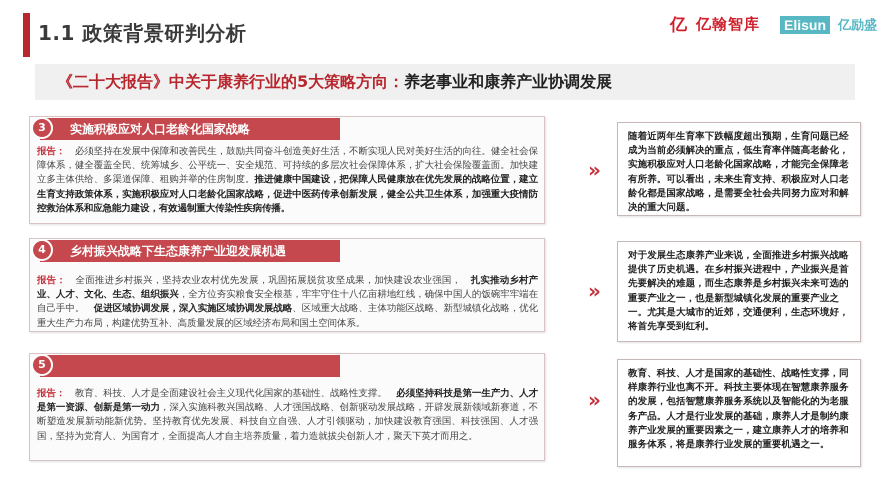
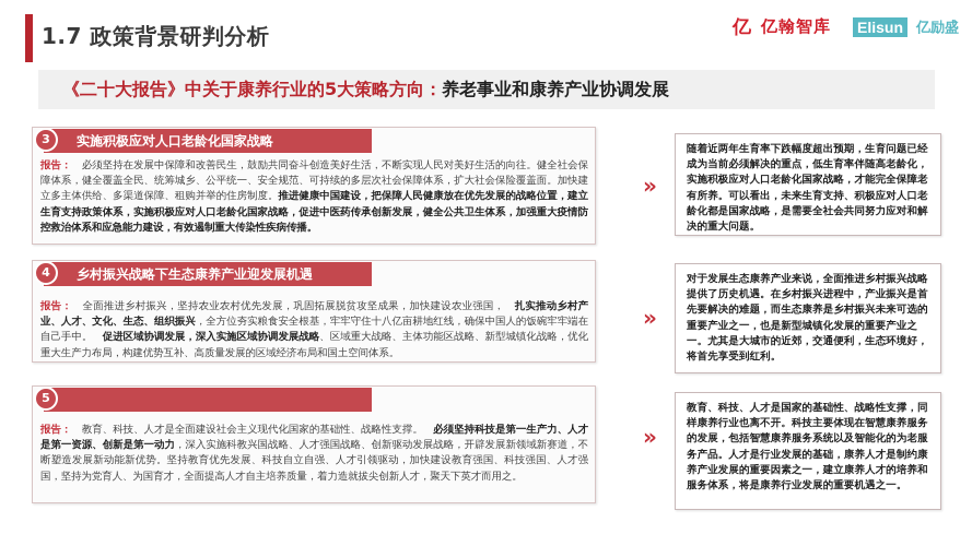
- 1.1 政策背景研判分析
+ 1.7 政策背景研判分析
  亿
  亿翰智库
  Elisun
  亿励盛
  《二十大报告》中关于康养行业的5大策略方向：养老事业和康养产业协调发展
  3
  实施积极应对人口老龄化国家战略
  报告： 必须坚持在发展中保障和改善民生，鼓励共同奋斗创造美好生活，不断实现人民对美好生活的向往。健全社会保障体系，健全覆盖全民、统筹城乡、公平统一、安全规范、可持续的多层次社会保障体系，扩大社会保险覆盖面。加快建立多主体供给、多渠道保障、租购并举的住房制度。推进健康中国建设，把保障人民健康放在优先发展的战略位置，建立生育支持政策体系，实施积极应对人口老龄化国家战略，促进中医药传承创新发展，健全公共卫生体系，加强重大疫情防控救治体系和应急能力建设，有效遏制重大传染性疾病传播。
  »
  随着近两年生育率下跌幅度超出预期，生育问题已经成为当前必须解决的重点，低生育率伴随高老龄化，实施积极应对人口老龄化国家战略，才能完全保障老有所养。可以看出，未来生育支持、积极应对人口老龄化都是国家战略，是需要全社会共同努力应对和解决的重大问题。
  4
  乡村振兴战略下生态康养产业迎发展机遇
  报告： 全面推进乡村振兴，坚持农业农村优先发展，巩固拓展脱贫攻坚成果，加快建设农业强国， 扎实推动乡村产业、人才、文化、生态、组织振兴，全方位夯实粮食安全根基，牢牢守住十八亿亩耕地红线，确保中国人的饭碗牢牢端在自己手中。 促进区域协调发展，深入实施区域协调发展战略、区域重大战略、主体功能区战略、新型城镇化战略，优化重大生产力布局，构建优势互补、高质量发展的区域经济布局和国土空间体系。
  »
  对于发展生态康养产业来说，全面推进乡村振兴战略提供了历史机遇。在乡村振兴进程中，产业振兴是首先要解决的难题，而生态康养是乡村振兴未来可选的重要产业之一，也是新型城镇化发展的重要产业之一。尤其是大城市的近郊，交通便利，生态环境好，将首先享受到红利。
  5
  报告： 教育、科技、人才是全面建设社会主义现代化国家的基础性、战略性支撑。 必须坚持科技是第一生产力、人才是第一资源、创新是第一动力，深入实施科教兴国战略、人才强国战略、创新驱动发展战略，开辟发展新领域新赛道，不断塑造发展新动能新优势。坚持教育优先发展、科技自立自强、人才引领驱动，加快建设教育强国、科技强国、人才强国，坚持为党育人、为国育才，全面提高人才自主培养质量，着力造就拔尖创新人才，聚天下英才而用之。
  »
  教育、科技、人才是国家的基础性、战略性支撑，同样康养行业也离不开。科技主要体现在智慧康养服务的发展，包括智慧康养服务系统以及智能化的为老服务产品。人才是行业发展的基础，康养人才是制约康养产业发展的重要因素之一，建立康养人才的培养和服务体系，将是康养行业发展的重要机遇之一。
